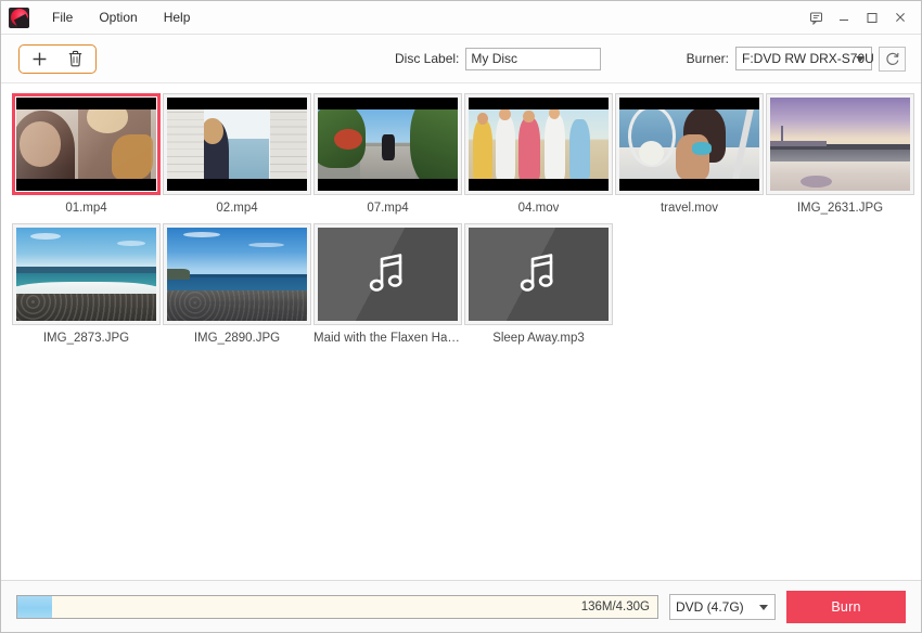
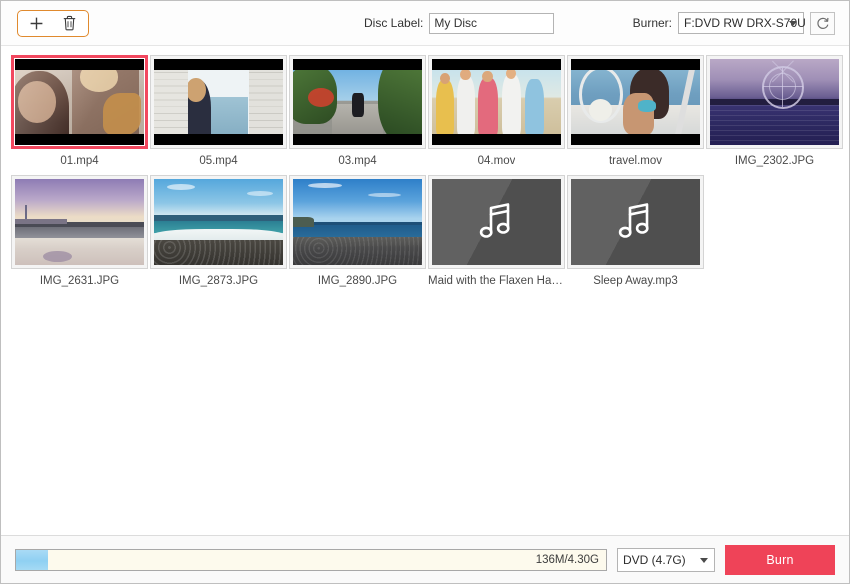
- File
- Option
- Help
  Disc Label:
  My Disc
  Burner:
  F:DVD RW DRX-S70U
  01.mp4
- 02.mp4
+ 05.mp4
- 07.mp4
+ 03.mp4
  04.mov
  travel.mov
+ IMG_2302.JPG
  IMG_2631.JPG
  IMG_2873.JPG
  IMG_2890.JPG
  Maid with the Flaxen Hair..
  Sleep Away.mp3
  136M/4.30G
  DVD (4.7G)
  Burn
